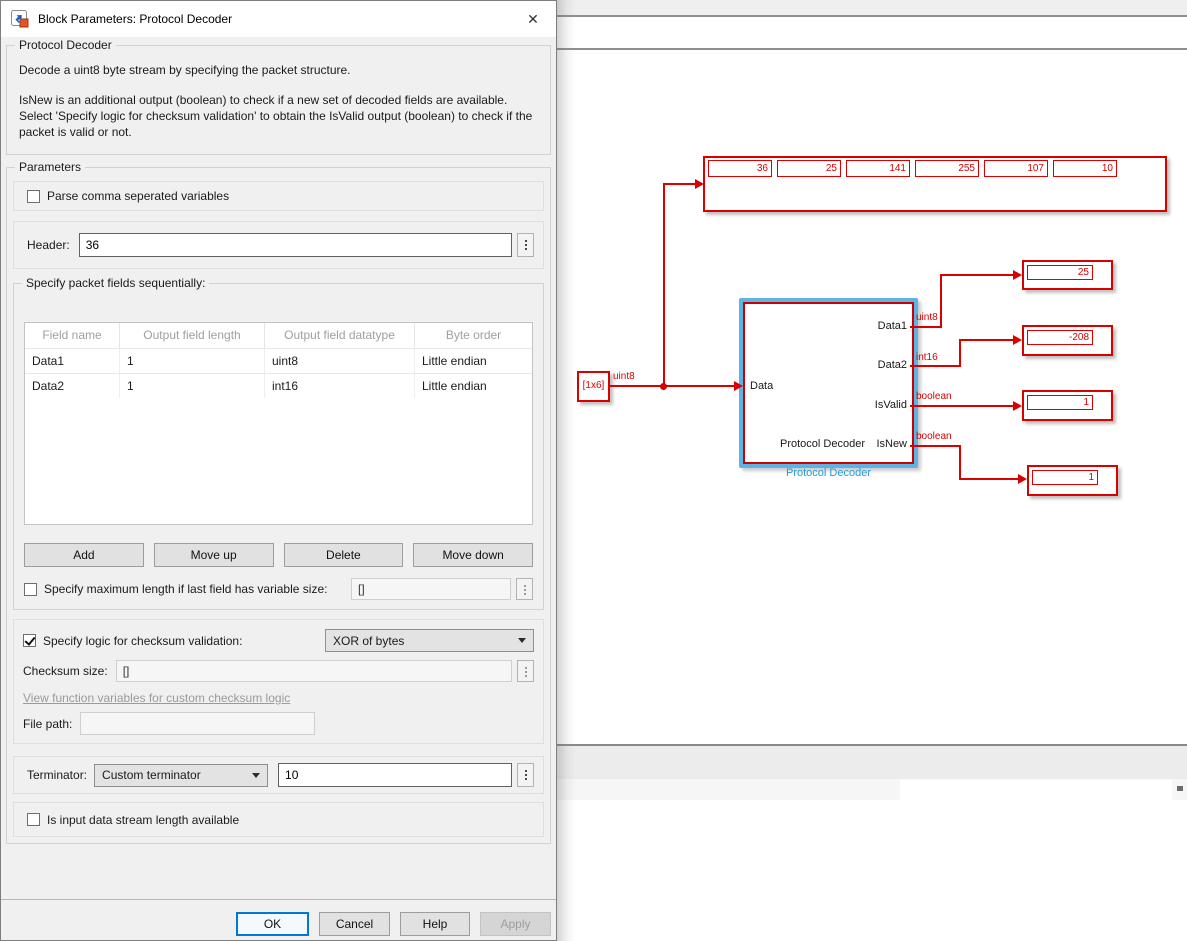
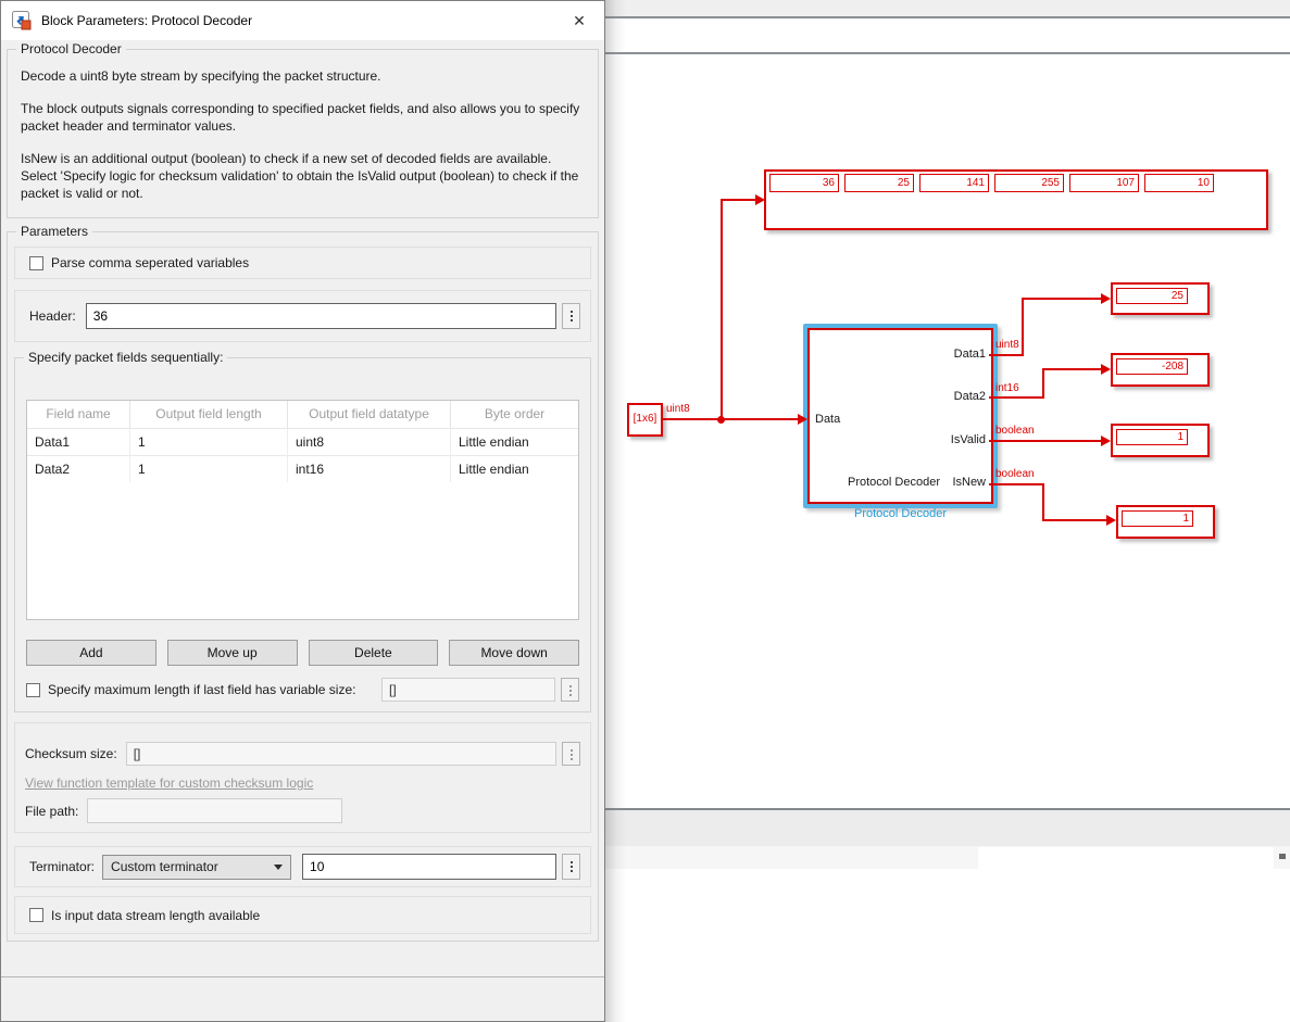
  36
  25
  141
  255
  107
  10
  [1x6]
  uint8
  Data
  Data1
  Data2
  IsValid
  IsNew
  Protocol Decoder
  Protocol Decoder
  uint8
  int16
  boolean
  boolean
  25
  -208
  1
  1
  Block Parameters: Protocol Decoder
  ✕
  Protocol Decoder
  Decode a uint8 byte stream by specifying the packet structure.
+ The block outputs signals corresponding to specified packet fields, and also allows you to specify packet header and terminator values.
  IsNew is an additional output (boolean) to check if a new set of decoded fields are available. Select 'Specify logic for checksum validation' to obtain the IsValid output (boolean) to check if the packet is valid or not.
  Parameters
  Parse comma seperated variables
  Header:
  36
  Specify packet fields sequentially:
  Field name
  Output field length
  Output field datatype
  Byte order
  Data1
  1
  uint8
  Little endian
  Data2
  1
  int16
  Little endian
  Add
  Move up
  Delete
  Move down
  Specify maximum length if last field has variable size:
  []
- Specify logic for checksum validation:
- XOR of bytes
  Checksum size:
  []
- View function variables for custom checksum logic
+ View function template for custom checksum logic
  File path:
  Terminator:
  Custom terminator
  10
  Is input data stream length available
- OK
- Cancel
- Help
- Apply
